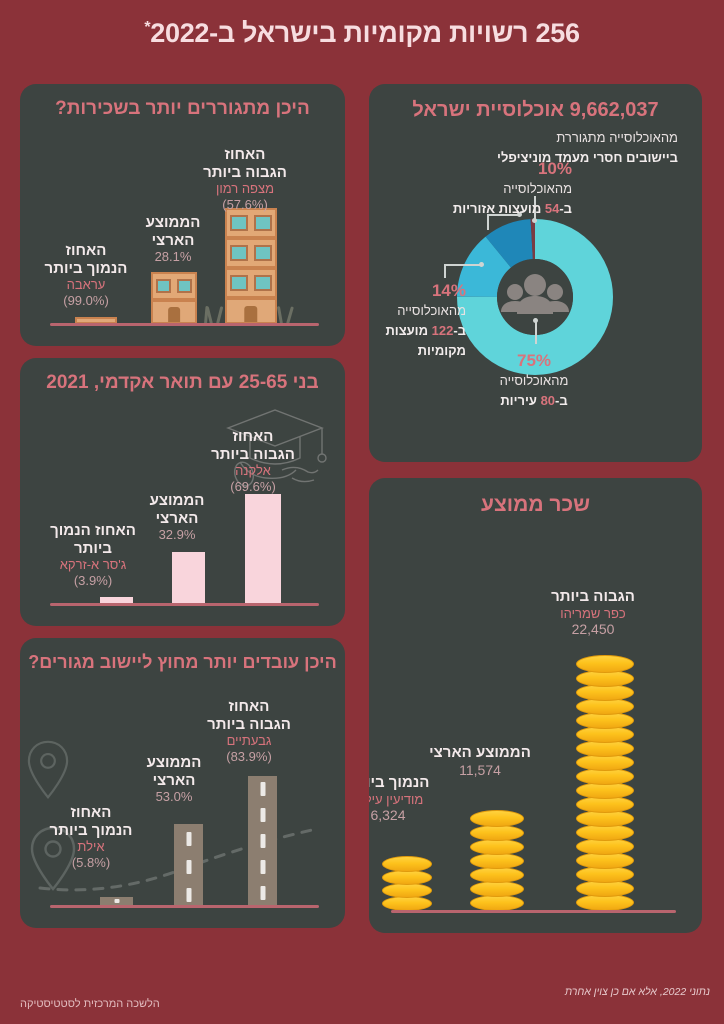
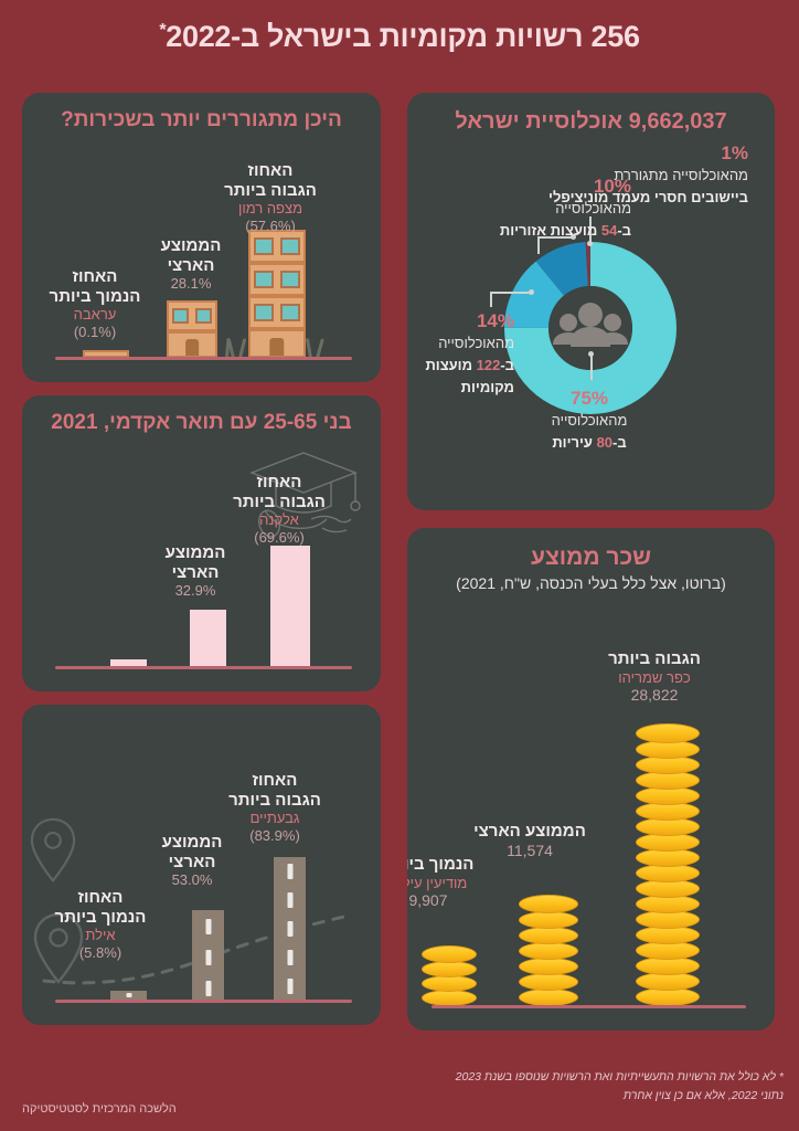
  256 רשויות מקומיות בישראל ב-2022*
  היכן מתגוררים יותר בשכירות?
  האחוז
  הגבוה ביותר
  מצפה רמון
  (57.6%)
  הממוצע
  הארצי
  28.1%
  האחוז
  הנמוך ביותר
  עראבה
- (99.0%)
+ (0.1%)
  9,662,037 אוכלוסיית ישראל
+ 1%
  מהאוכלוסייה מתגוררת
  ביישובים חסרי מעמד מוניציפלי
  10%
  מהאוכלוסייה
  ב-54 מועצות אזוריות
  14%
  מהאוכלוסייה
  ב-122 מועצות
  מקומיות
  75%
  מהאוכלוסייה
  ב-80 עיריות
  בני 25-65 עם תואר אקדמי, 2021
  האחוז
  הגבוה ביותר
  אלקנה
  (69.6%)
  הממוצע
  הארצי
  32.9%
- האחוז הנמוך
- ביותר
- ג'סר א-זרקא
- (3.9%)
- היכן עובדים יותר מחוץ ליישוב מגורים?
  האחוז
  הגבוה ביותר
  גבעתיים
  (83.9%)
  הממוצע
  הארצי
  53.0%
  האחוז
  הנמוך ביותר
  אילת
  (5.8%)
  שכר ממוצע
+ (ברוטו, אצל כלל בעלי הכנסה, ש"ח, 2021)
  הגבוה ביותר
  כפר שמריהו
- 22,450
+ 28,822
  הממוצע הארצי
  11,574
  הנמוך ביו
  מודיעין עיל
- 6,324
+ 9,907
+ * לא כולל את הרשויות התעשייתיות ואת הרשויות שנוספו בשנת 2023
  נתוני 2022, אלא אם כן צוין אחרת
  הלשכה המרכזית לסטטיסטיקה
